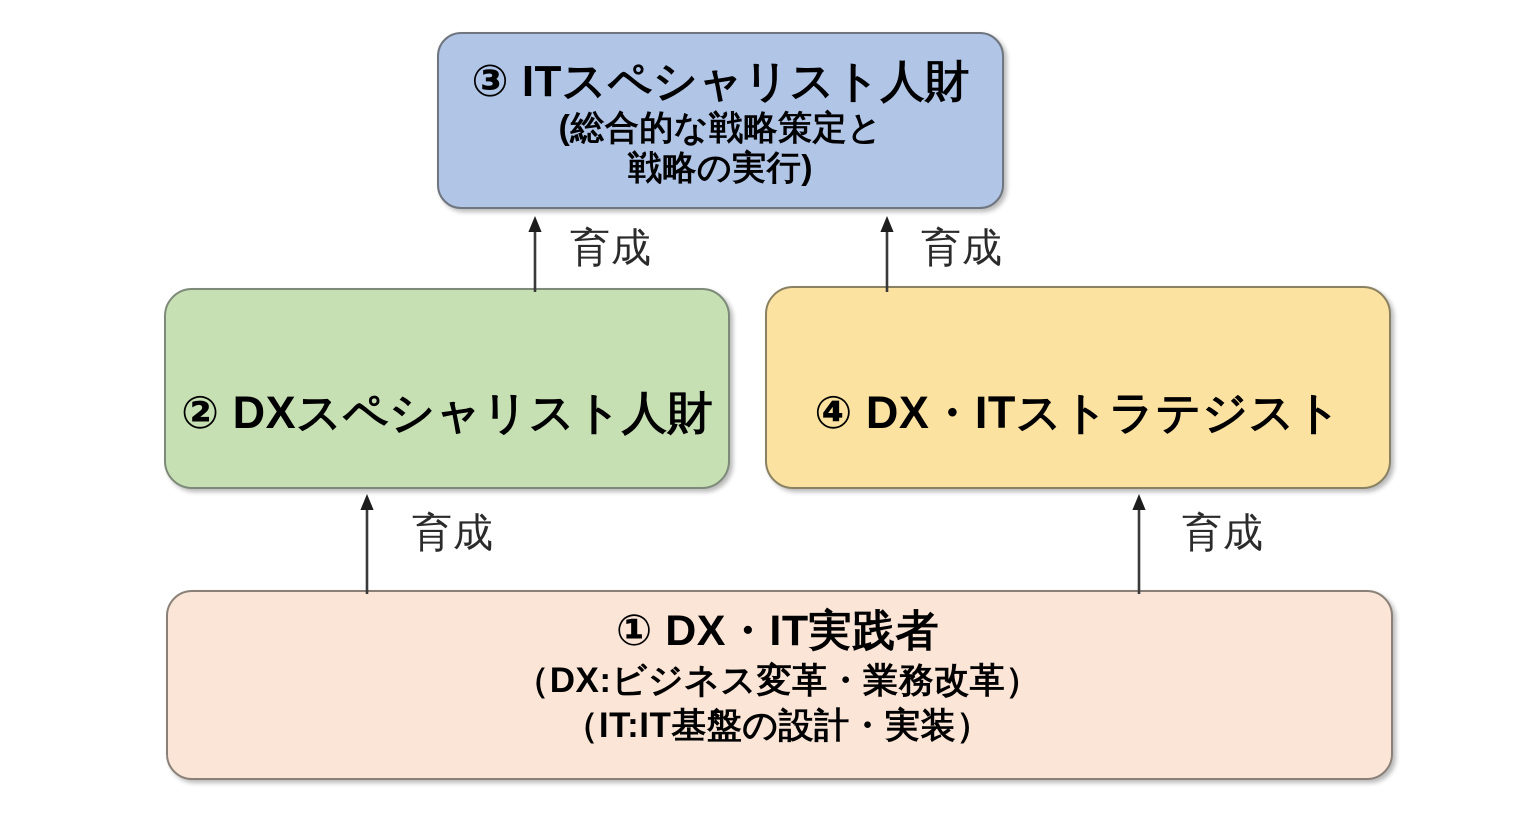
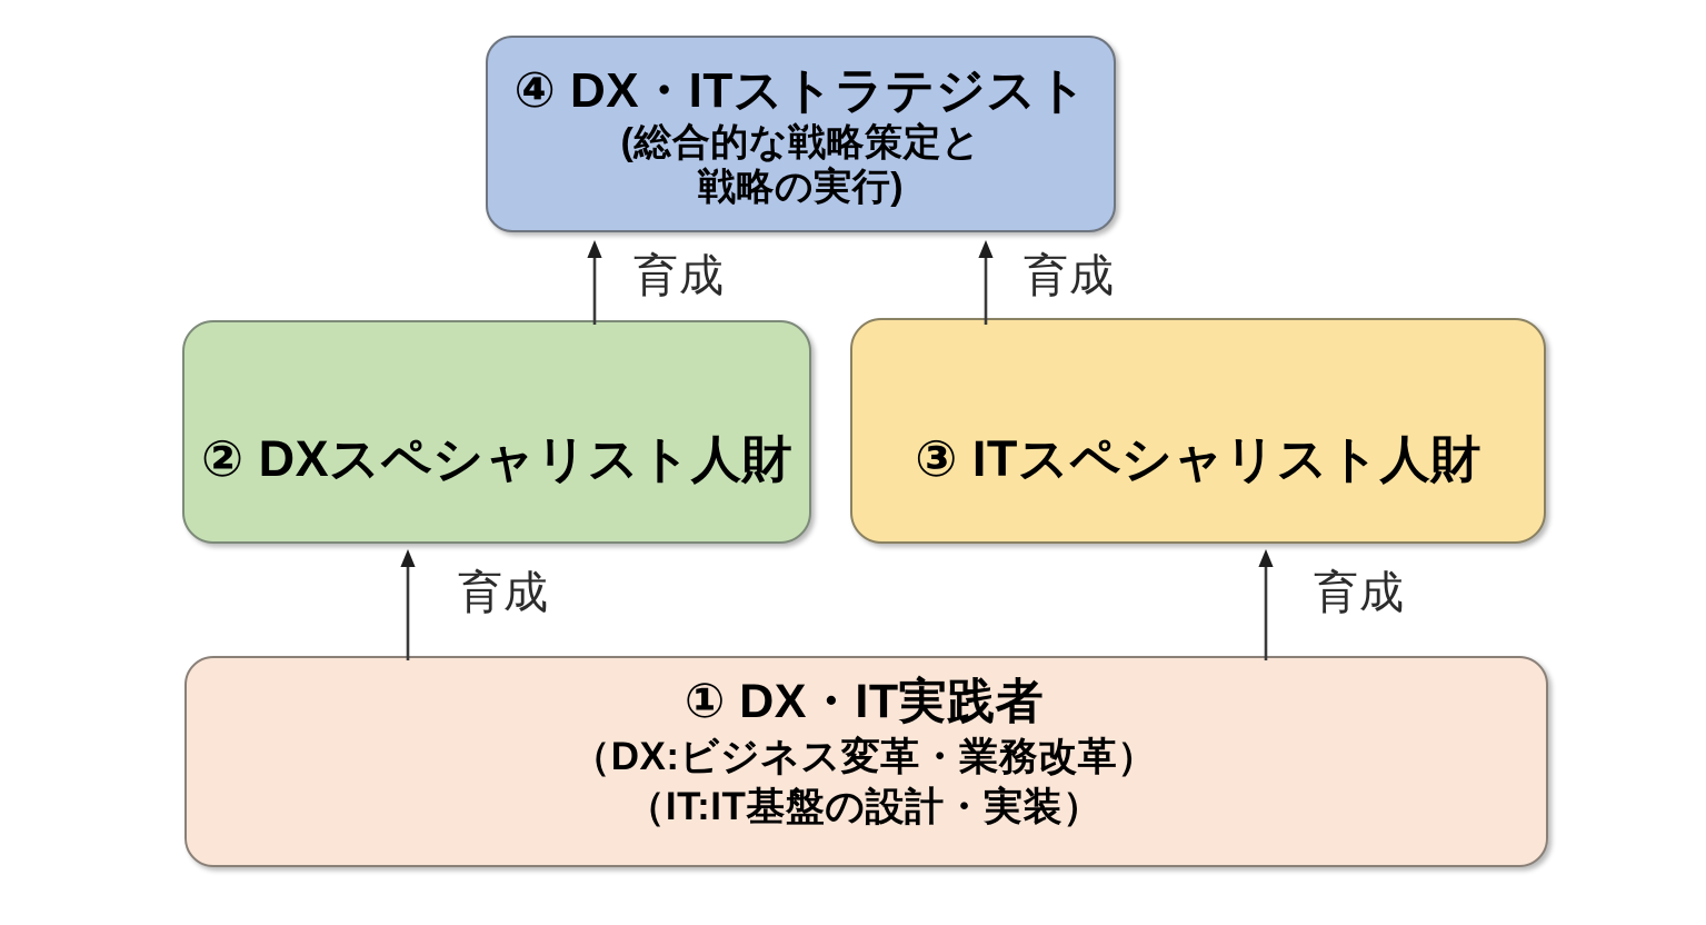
- ③ ITスペシャリスト人財
+ ④ DX・ITストラテジスト
  (総合的な戦略策定と
  戦略の実行)
  ② DXスペシャリスト人財
- ④ DX・ITストラテジスト
+ ③ ITスペシャリスト人財
  ① DX・IT実践者
  （DX:ビジネス変革・業務改革）
  （IT:IT基盤の設計・実装）
  育成
  育成
  育成
  育成
